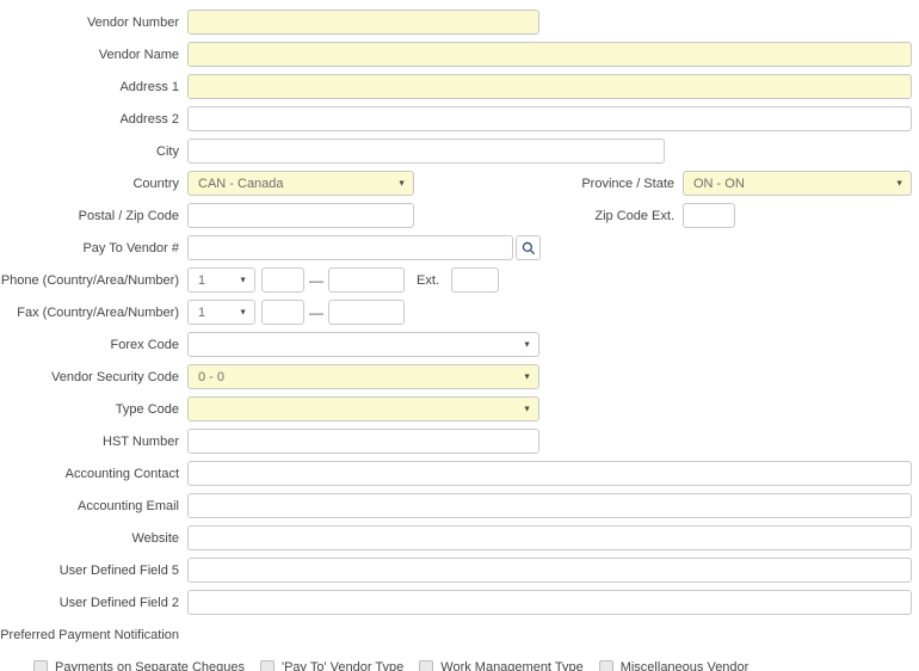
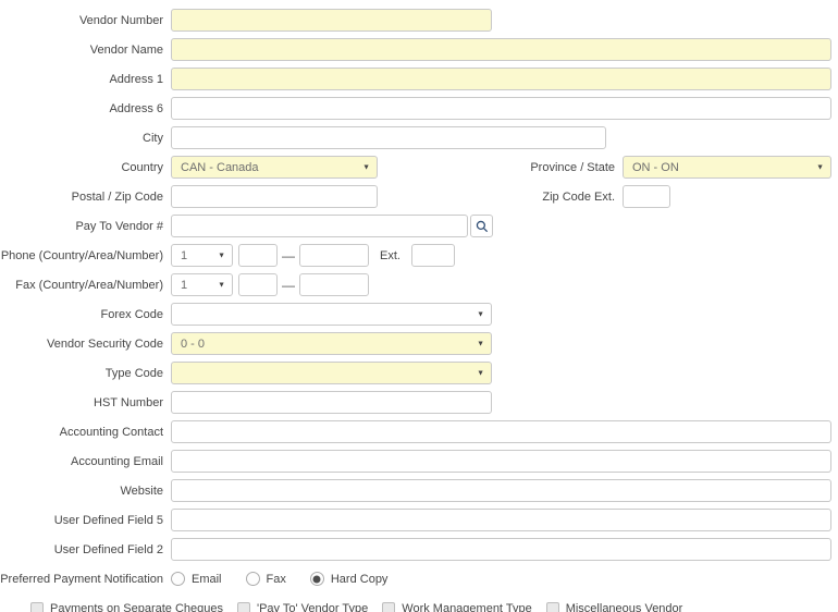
  Vendor Number
  Vendor Name
  Address 1
- Address 2
+ Address 6
  City
  Country
  CAN - Canada
  Province / State
  ON - ON
  Postal / Zip Code
  Zip Code Ext.
  Pay To Vendor #
  Phone (Country/Area/Number)
  1
  —
  Ext.
  Fax (Country/Area/Number)
  1
  —
  Forex Code
  Vendor Security Code
  0 - 0
  Type Code
  HST Number
  Accounting Contact
  Accounting Email
  Website
  User Defined Field 5
  User Defined Field 2
  Preferred Payment Notification
+ Email
+ Fax
+ Hard Copy
  Payments on Separate Cheques
  'Pay To' Vendor Type
  Work Management Type
  Miscellaneous Vendor
